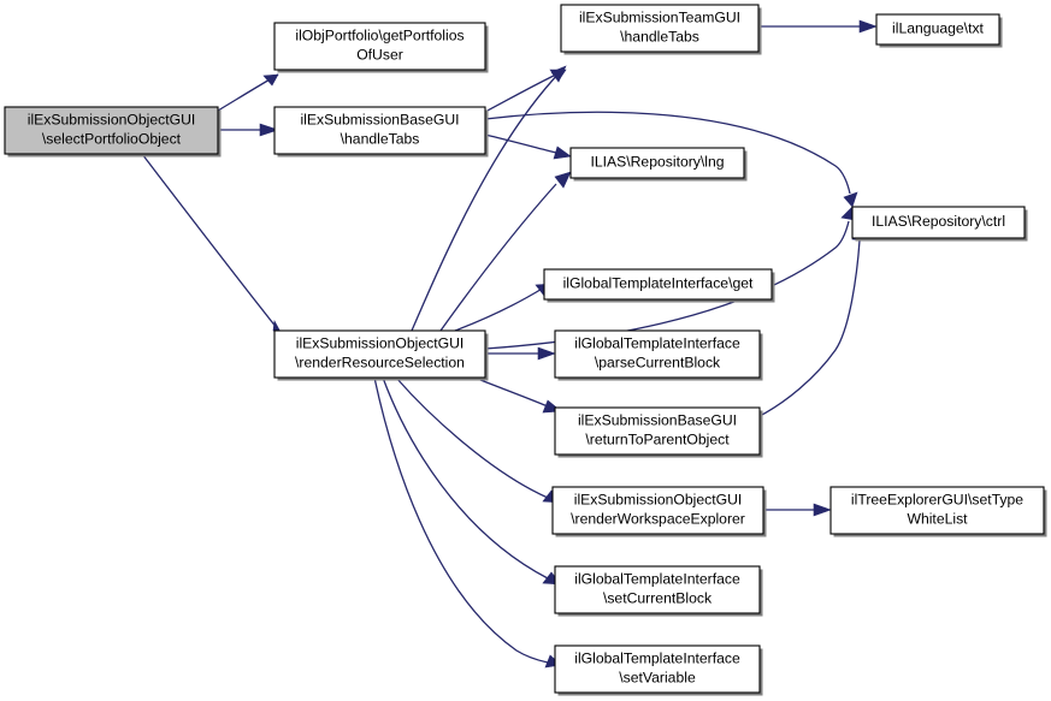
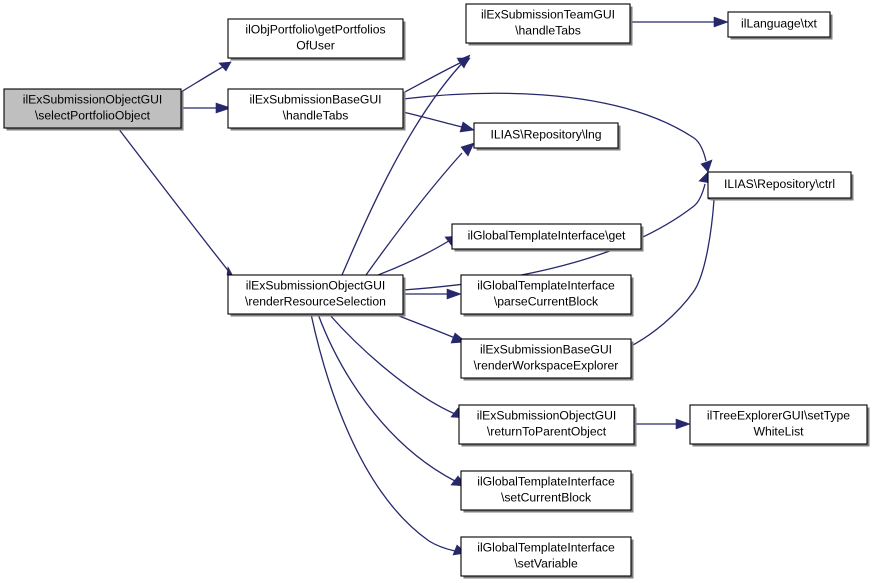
  ilExSubmissionObjectGUI
  \selectPortfolioObject
  ilObjPortfolio\getPortfolios
  OfUser
  ilExSubmissionBaseGUI
  \handleTabs
  ilExSubmissionTeamGUI
  \handleTabs
  ilLanguage\txt
  ILIAS\Repository\lng
  ILIAS\Repository\ctrl
  ilExSubmissionObjectGUI
  \renderResourceSelection
  ilGlobalTemplateInterface\get
  ilGlobalTemplateInterface
  \parseCurrentBlock
  ilExSubmissionBaseGUI
- \returnToParentObject
+ \renderWorkspaceExplorer
  ilExSubmissionObjectGUI
- \renderWorkspaceExplorer
+ \returnToParentObject
  ilTreeExplorerGUI\setType
  WhiteList
  ilGlobalTemplateInterface
  \setCurrentBlock
  ilGlobalTemplateInterface
  \setVariable
